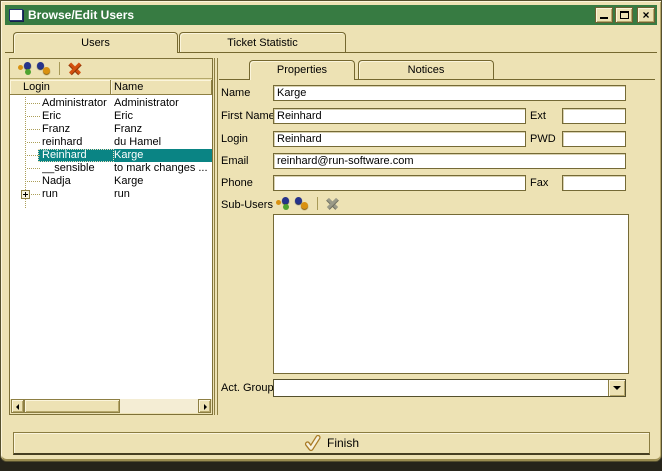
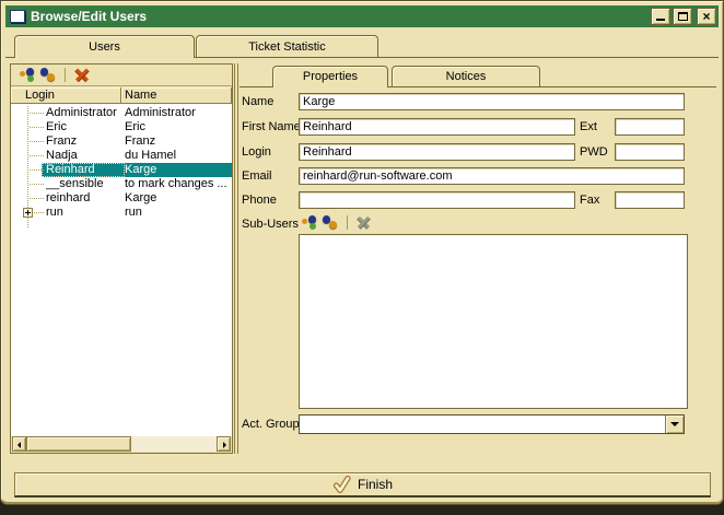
  Browse/Edit Users
  ×
  Users
  Ticket Statistic
  Login
  Name
  Administrator
  Administrator
  Eric
  Eric
  Franz
  Franz
- reinhard
+ Nadja
  du Hamel
  Karge
  __sensible
  to mark changes ...
- Nadja
+ reinhard
  Karge
  run
  run
  Properties
  Notices
  Name
  Karge
  First Name
  Reinhard
  Ext
  Login
  Reinhard
  PWD
  Email
  reinhard@run-software.com
  Phone
  Fax
  Sub-Users
  Act. Group
  Finish
